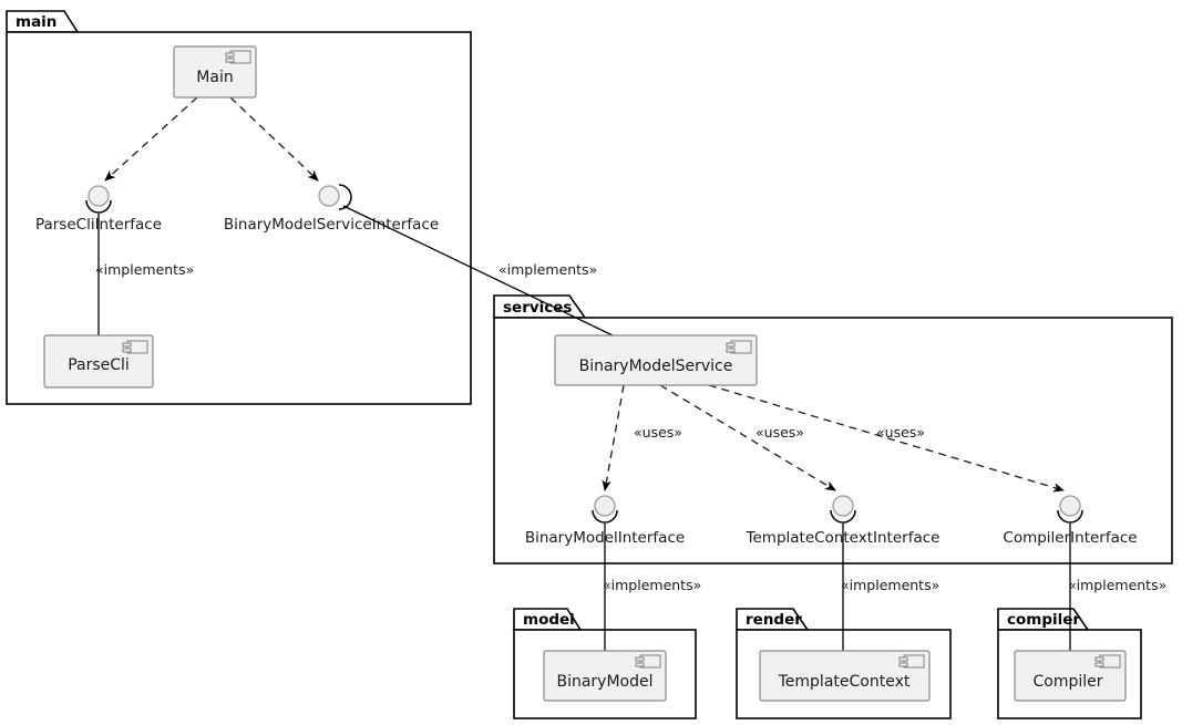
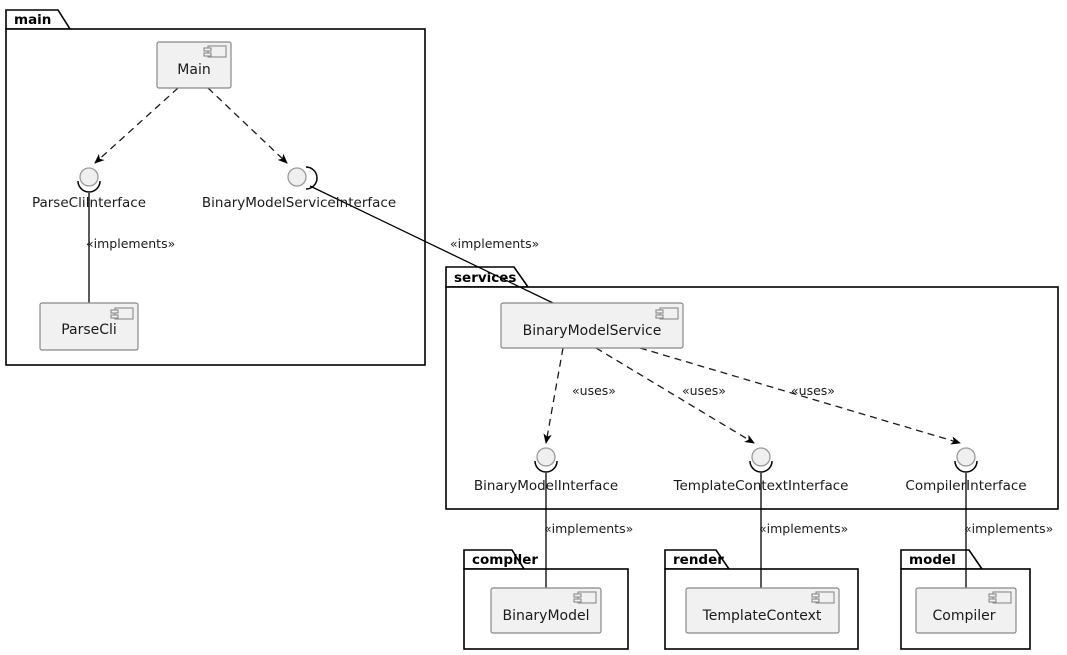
  main
  services
- model
+ compiler
  render
- compiler
+ model
  «implements»
  «implements»
  «uses»
  «uses»
  «uses»
  «implements»
  «implements»
  «implements»
  Main
  ParseCli
  BinaryModelService
  BinaryModel
  TemplateContext
  Compiler
  ParseCliInterface
  BinaryModelServiceInterface
  BinaryModelInterface
  TemplateContextInterface
  CompilerInterface
